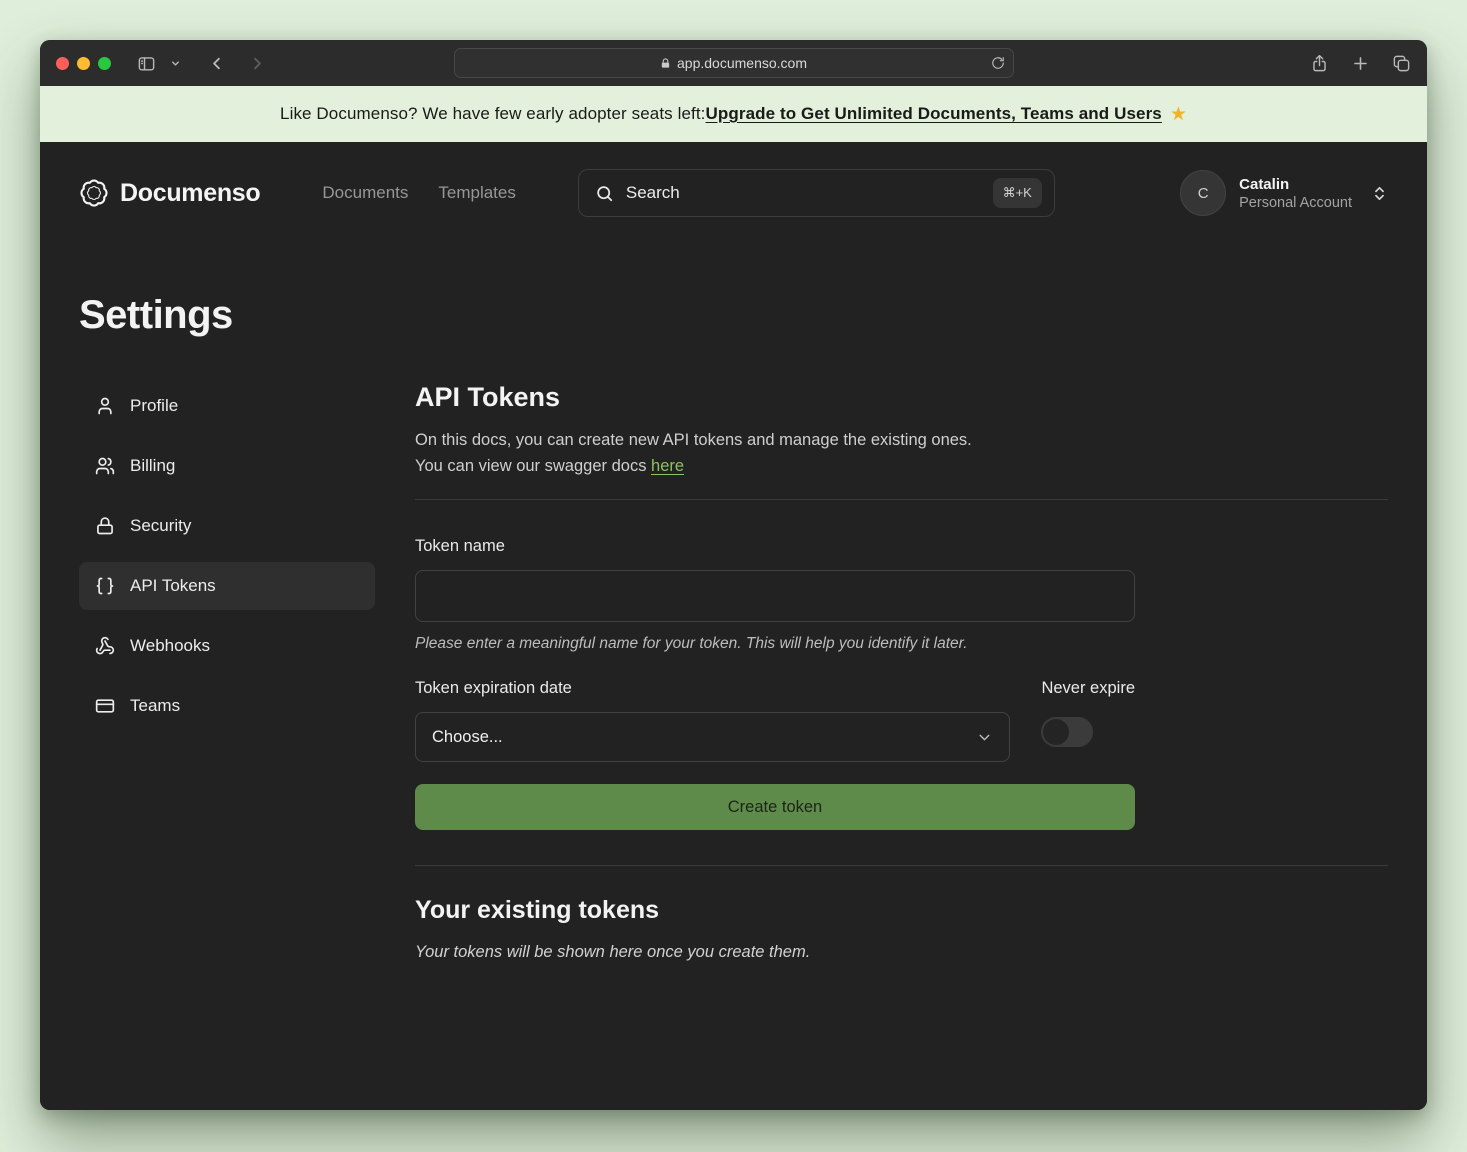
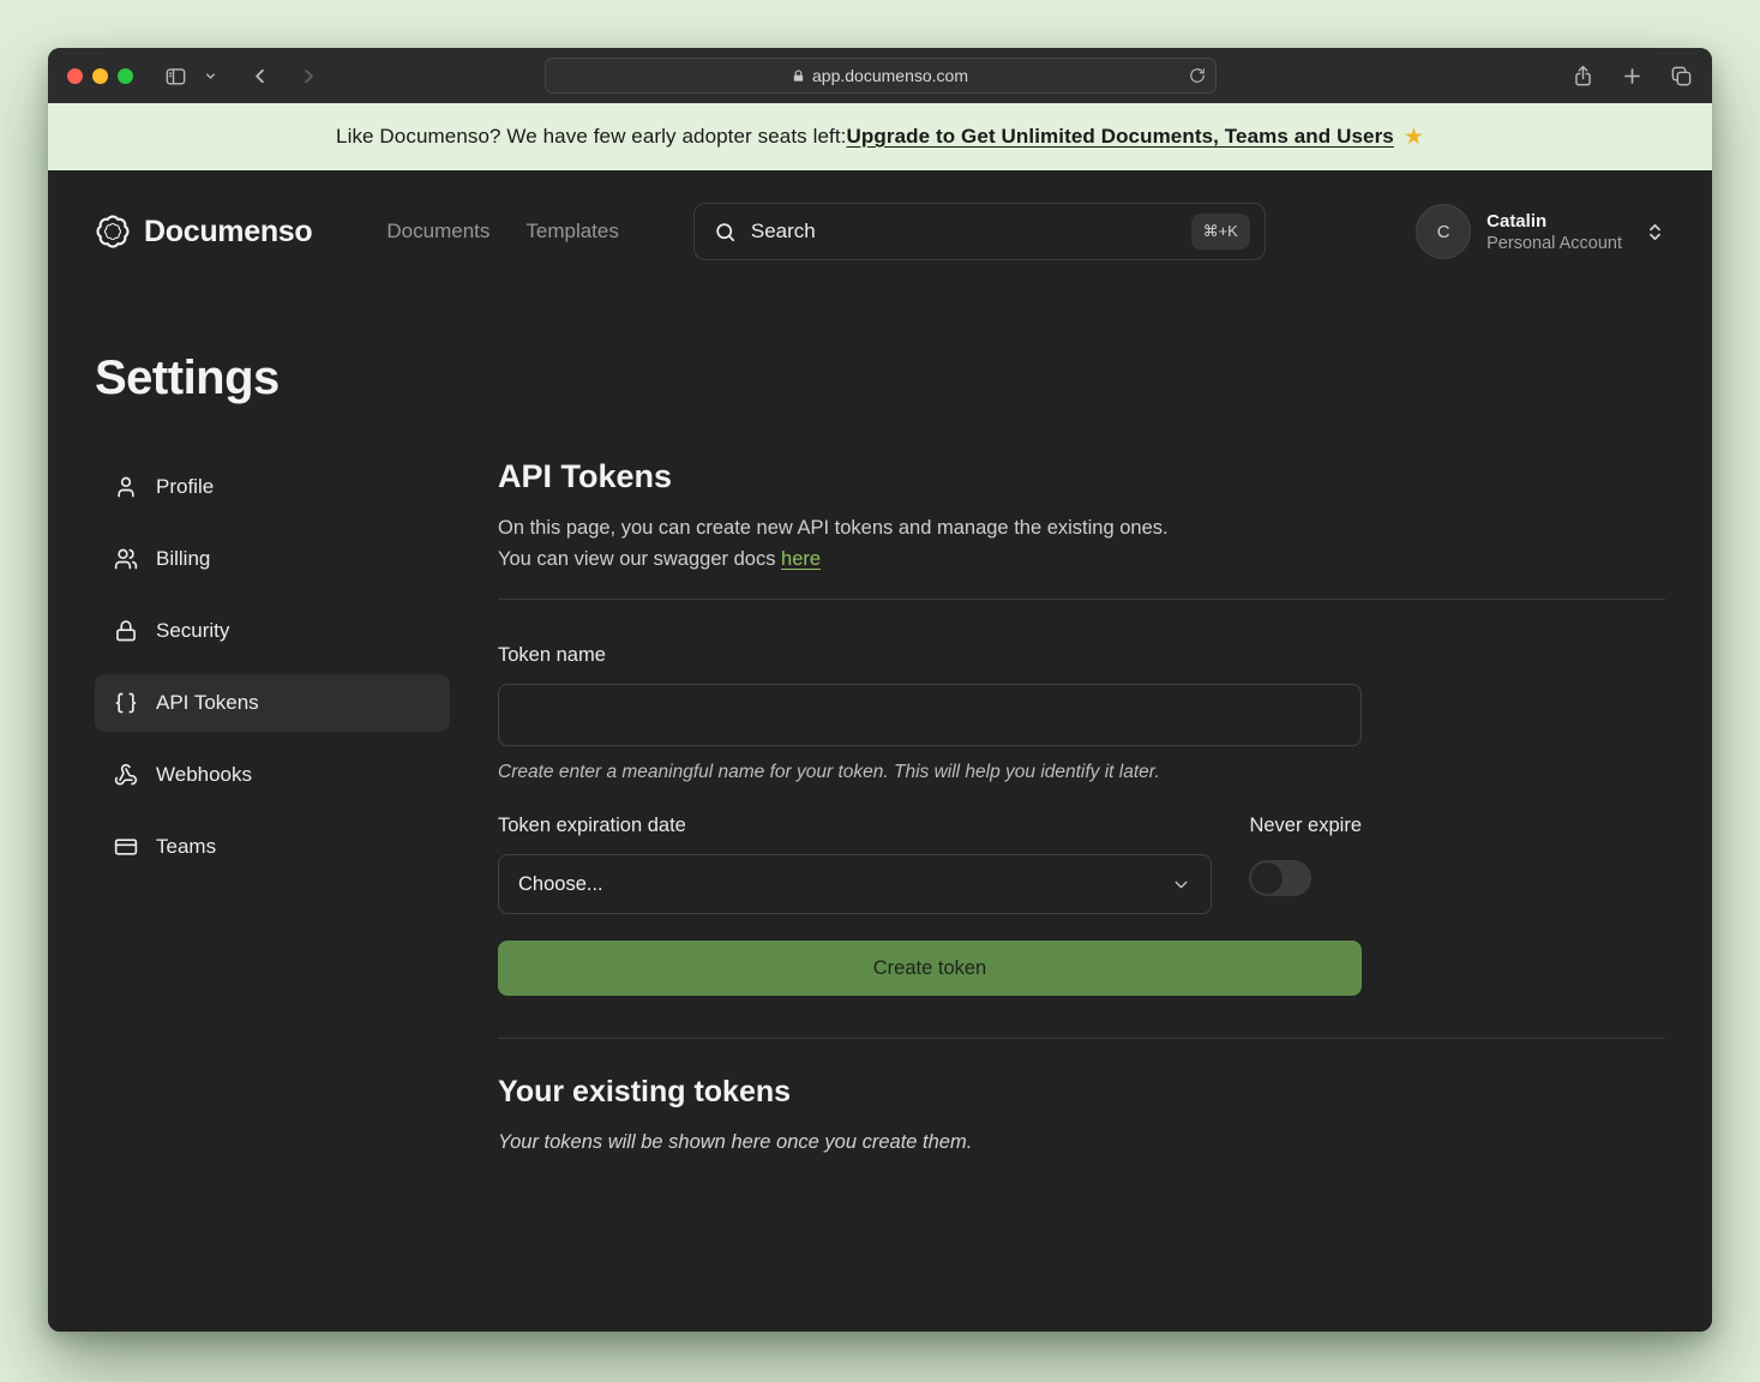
  app.documenso.com
  Like Documenso? We have few early adopter seats left:
  Upgrade to Get Unlimited Documents, Teams and Users
  ★
  Documenso
  Documents
  Templates
  Search
  ⌘+K
  C
  Catalin
  Personal Account
  Settings
  Profile
  Billing
  Security
  API Tokens
  Webhooks
  Teams
  API Tokens
- On this docs, you can create new API tokens and manage the existing ones.
+ On this page, you can create new API tokens and manage the existing ones.
  You can view our swagger docs here
  Token name
- Please enter a meaningful name for your token. This will help you identify it later.
+ Create enter a meaningful name for your token. This will help you identify it later.
  Token expiration date
  Choose...
  Never expire
  Create token
  Your existing tokens
  Your tokens will be shown here once you create them.
